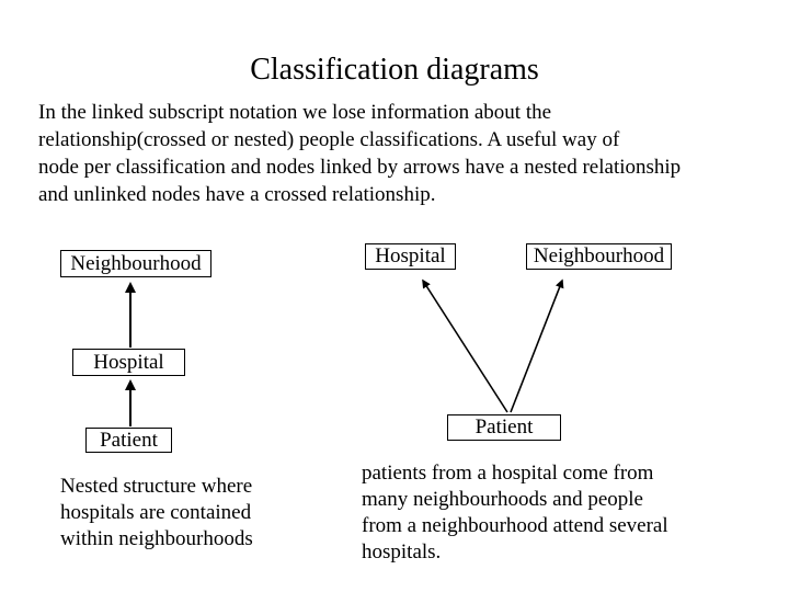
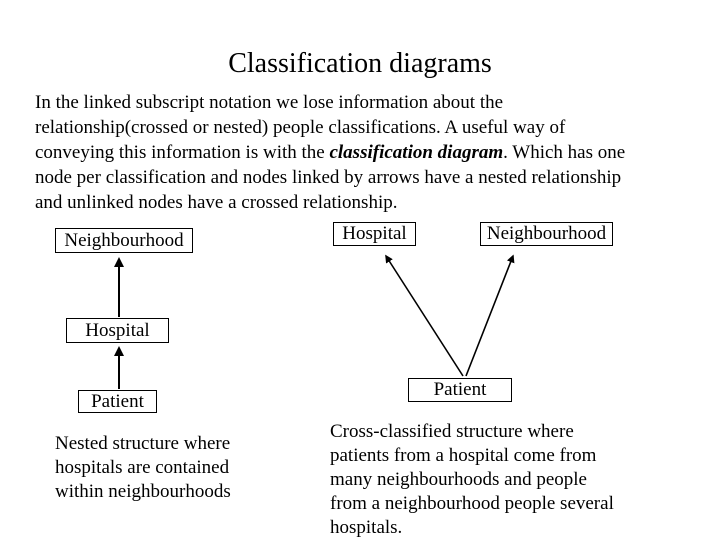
  Classification diagrams
  In the linked subscript notation we lose information about the
  relationship(crossed or nested) people classifications. A useful way of
+ conveying this information is with the classification diagram. Which has one
  node per classification and nodes linked by arrows have a nested relationship
  and unlinked nodes have a crossed relationship.
  Neighbourhood
  Hospital
  Patient
  Hospital
  Neighbourhood
  Patient
  Nested structure where
  hospitals are contained
  within neighbourhoods
+ Cross-classified structure where
  patients from a hospital come from
  many neighbourhoods and people
- from a neighbourhood attend several
+ from a neighbourhood people several
  hospitals.
